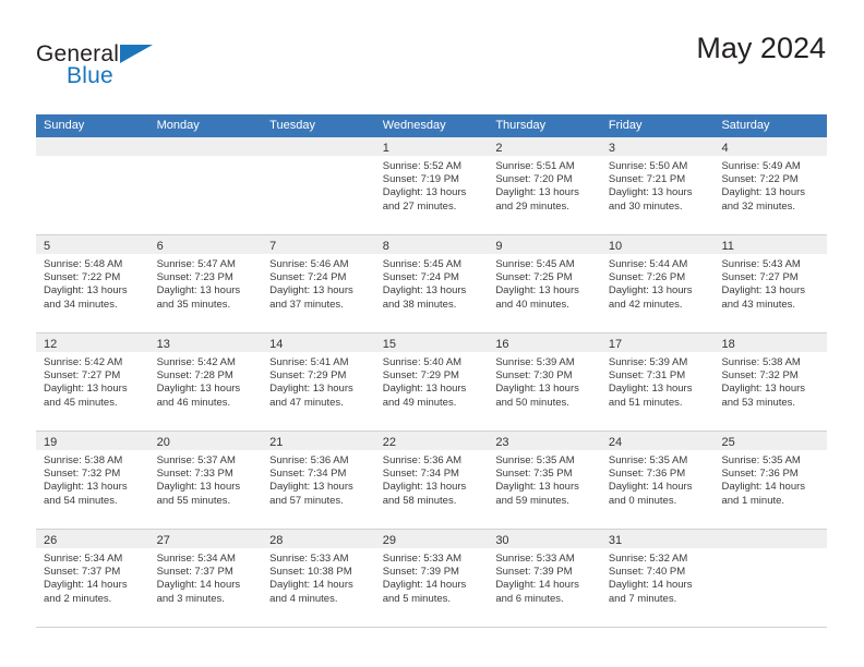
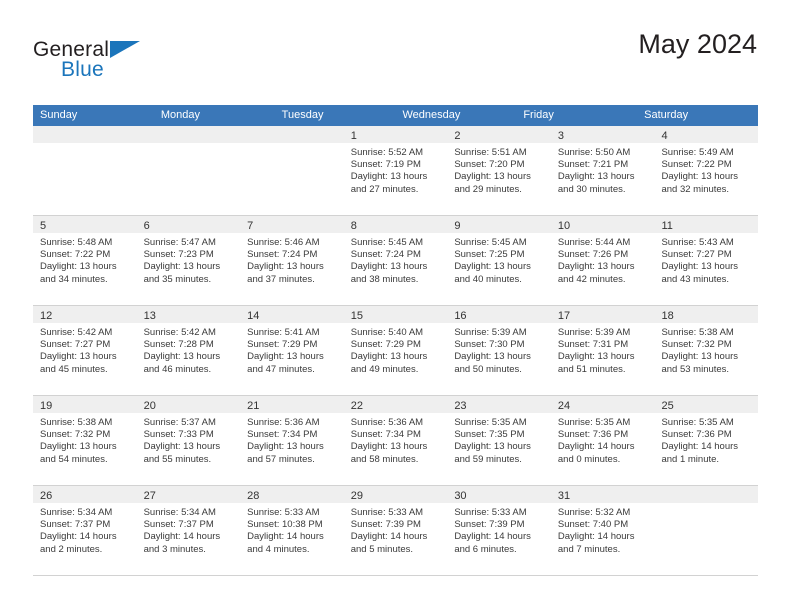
  General
  Blue
  May 2024
  Sunday
  Monday
  Tuesday
  Wednesday
- Thursday
  Friday
  Saturday
  1
  Sunrise: 5:52 AM
  Sunset: 7:19 PM
  Daylight: 13 hours
  and 27 minutes.
  2
  Sunrise: 5:51 AM
  Sunset: 7:20 PM
  Daylight: 13 hours
  and 29 minutes.
  3
  Sunrise: 5:50 AM
  Sunset: 7:21 PM
  Daylight: 13 hours
  and 30 minutes.
  4
  Sunrise: 5:49 AM
  Sunset: 7:22 PM
  Daylight: 13 hours
  and 32 minutes.
  5
  Sunrise: 5:48 AM
  Sunset: 7:22 PM
  Daylight: 13 hours
  and 34 minutes.
  6
  Sunrise: 5:47 AM
  Sunset: 7:23 PM
  Daylight: 13 hours
  and 35 minutes.
  7
  Sunrise: 5:46 AM
  Sunset: 7:24 PM
  Daylight: 13 hours
  and 37 minutes.
  8
  Sunrise: 5:45 AM
  Sunset: 7:24 PM
  Daylight: 13 hours
  and 38 minutes.
  9
  Sunrise: 5:45 AM
  Sunset: 7:25 PM
  Daylight: 13 hours
  and 40 minutes.
  10
  Sunrise: 5:44 AM
  Sunset: 7:26 PM
  Daylight: 13 hours
  and 42 minutes.
  11
  Sunrise: 5:43 AM
  Sunset: 7:27 PM
  Daylight: 13 hours
  and 43 minutes.
  12
  Sunrise: 5:42 AM
  Sunset: 7:27 PM
  Daylight: 13 hours
  and 45 minutes.
  13
  Sunrise: 5:42 AM
  Sunset: 7:28 PM
  Daylight: 13 hours
  and 46 minutes.
  14
  Sunrise: 5:41 AM
  Sunset: 7:29 PM
  Daylight: 13 hours
  and 47 minutes.
  15
  Sunrise: 5:40 AM
  Sunset: 7:29 PM
  Daylight: 13 hours
  and 49 minutes.
  16
  Sunrise: 5:39 AM
  Sunset: 7:30 PM
  Daylight: 13 hours
  and 50 minutes.
  17
  Sunrise: 5:39 AM
  Sunset: 7:31 PM
  Daylight: 13 hours
  and 51 minutes.
  18
  Sunrise: 5:38 AM
  Sunset: 7:32 PM
  Daylight: 13 hours
  and 53 minutes.
  19
  Sunrise: 5:38 AM
  Sunset: 7:32 PM
  Daylight: 13 hours
  and 54 minutes.
  20
  Sunrise: 5:37 AM
  Sunset: 7:33 PM
  Daylight: 13 hours
  and 55 minutes.
  21
  Sunrise: 5:36 AM
  Sunset: 7:34 PM
  Daylight: 13 hours
  and 57 minutes.
  22
  Sunrise: 5:36 AM
  Sunset: 7:34 PM
  Daylight: 13 hours
  and 58 minutes.
  23
  Sunrise: 5:35 AM
  Sunset: 7:35 PM
  Daylight: 13 hours
  and 59 minutes.
  24
  Sunrise: 5:35 AM
  Sunset: 7:36 PM
  Daylight: 14 hours
  and 0 minutes.
  25
  Sunrise: 5:35 AM
  Sunset: 7:36 PM
  Daylight: 14 hours
  and 1 minute.
  26
  Sunrise: 5:34 AM
  Sunset: 7:37 PM
  Daylight: 14 hours
  and 2 minutes.
  27
  Sunrise: 5:34 AM
  Sunset: 7:37 PM
  Daylight: 14 hours
  and 3 minutes.
  28
  Sunrise: 5:33 AM
  Sunset: 10:38 PM
  Daylight: 14 hours
  and 4 minutes.
  29
  Sunrise: 5:33 AM
  Sunset: 7:39 PM
  Daylight: 14 hours
  and 5 minutes.
  30
  Sunrise: 5:33 AM
  Sunset: 7:39 PM
  Daylight: 14 hours
  and 6 minutes.
  31
  Sunrise: 5:32 AM
  Sunset: 7:40 PM
  Daylight: 14 hours
  and 7 minutes.
